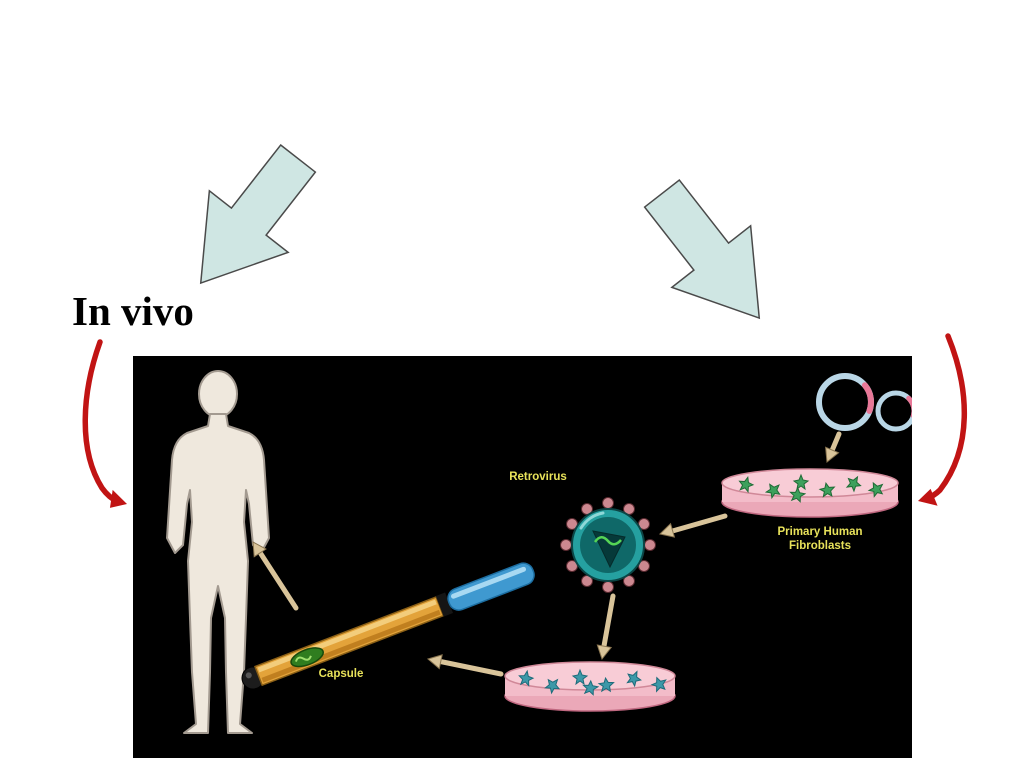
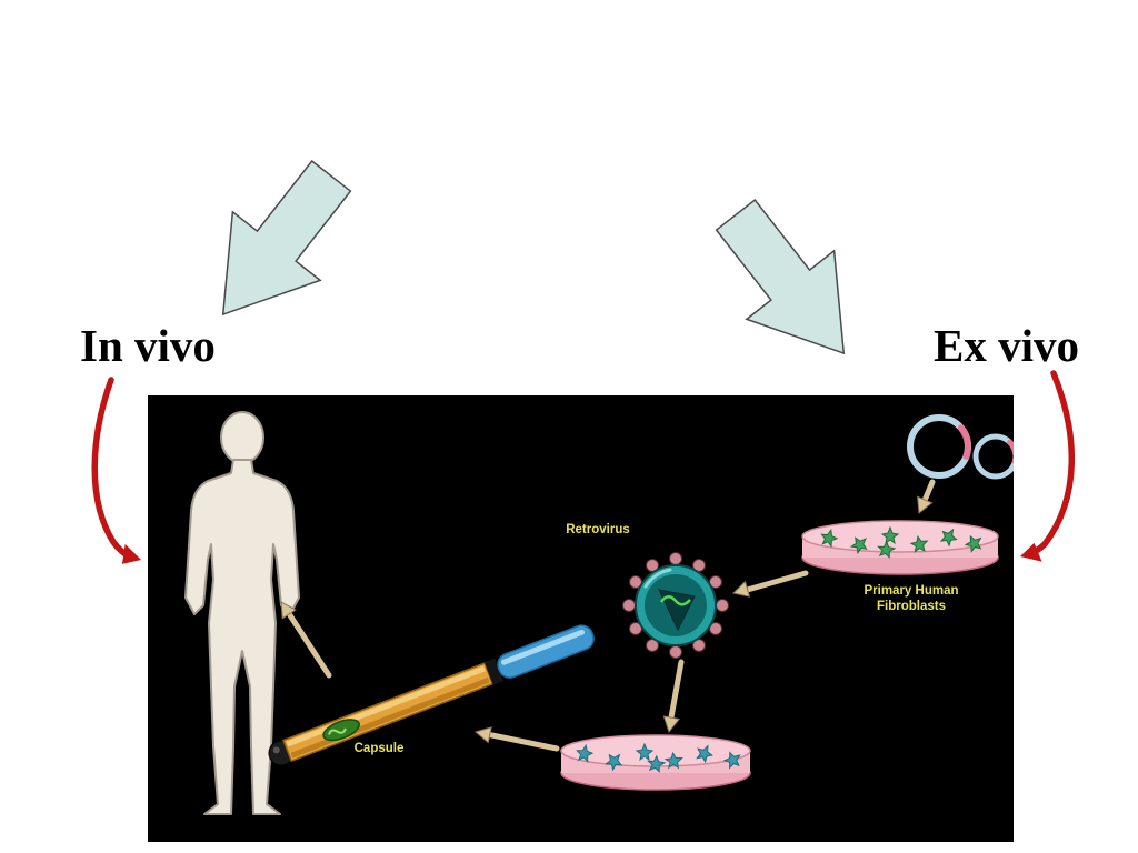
  In vivo
+ Ex vivo
  Retrovirus
  Capsule
  Primary Human Fibroblasts
